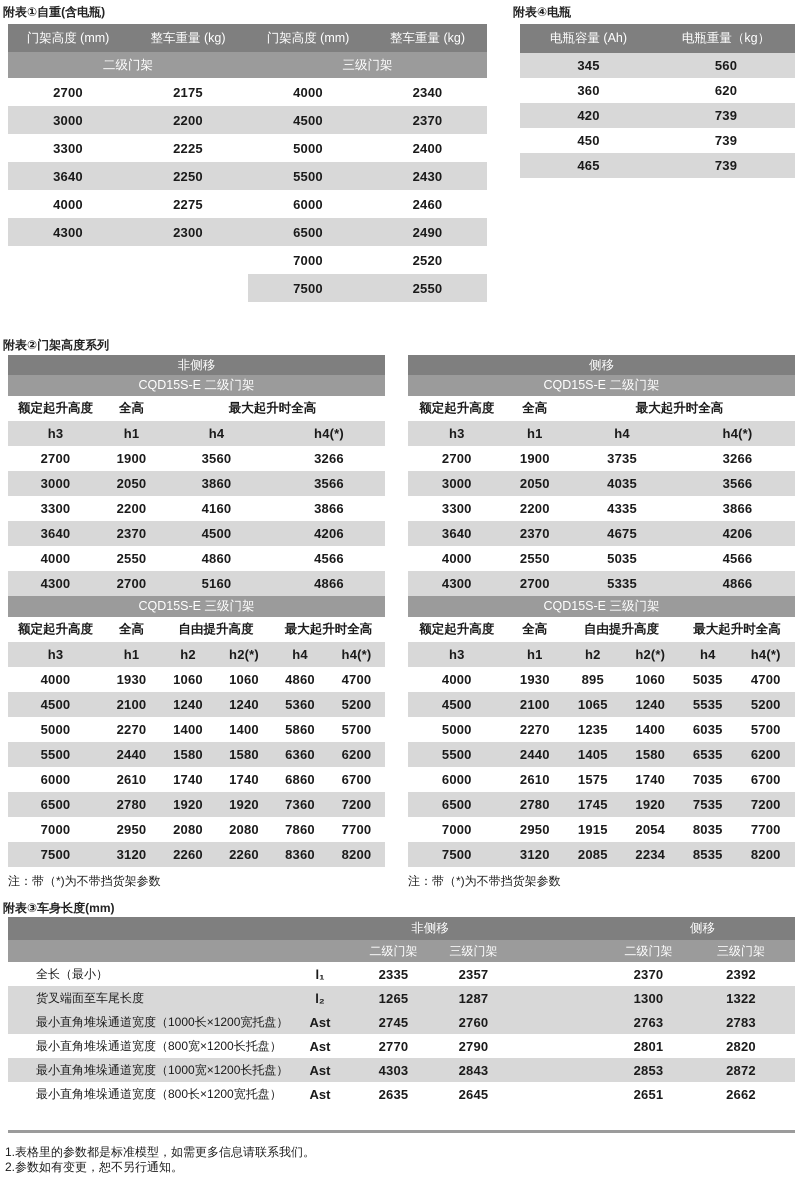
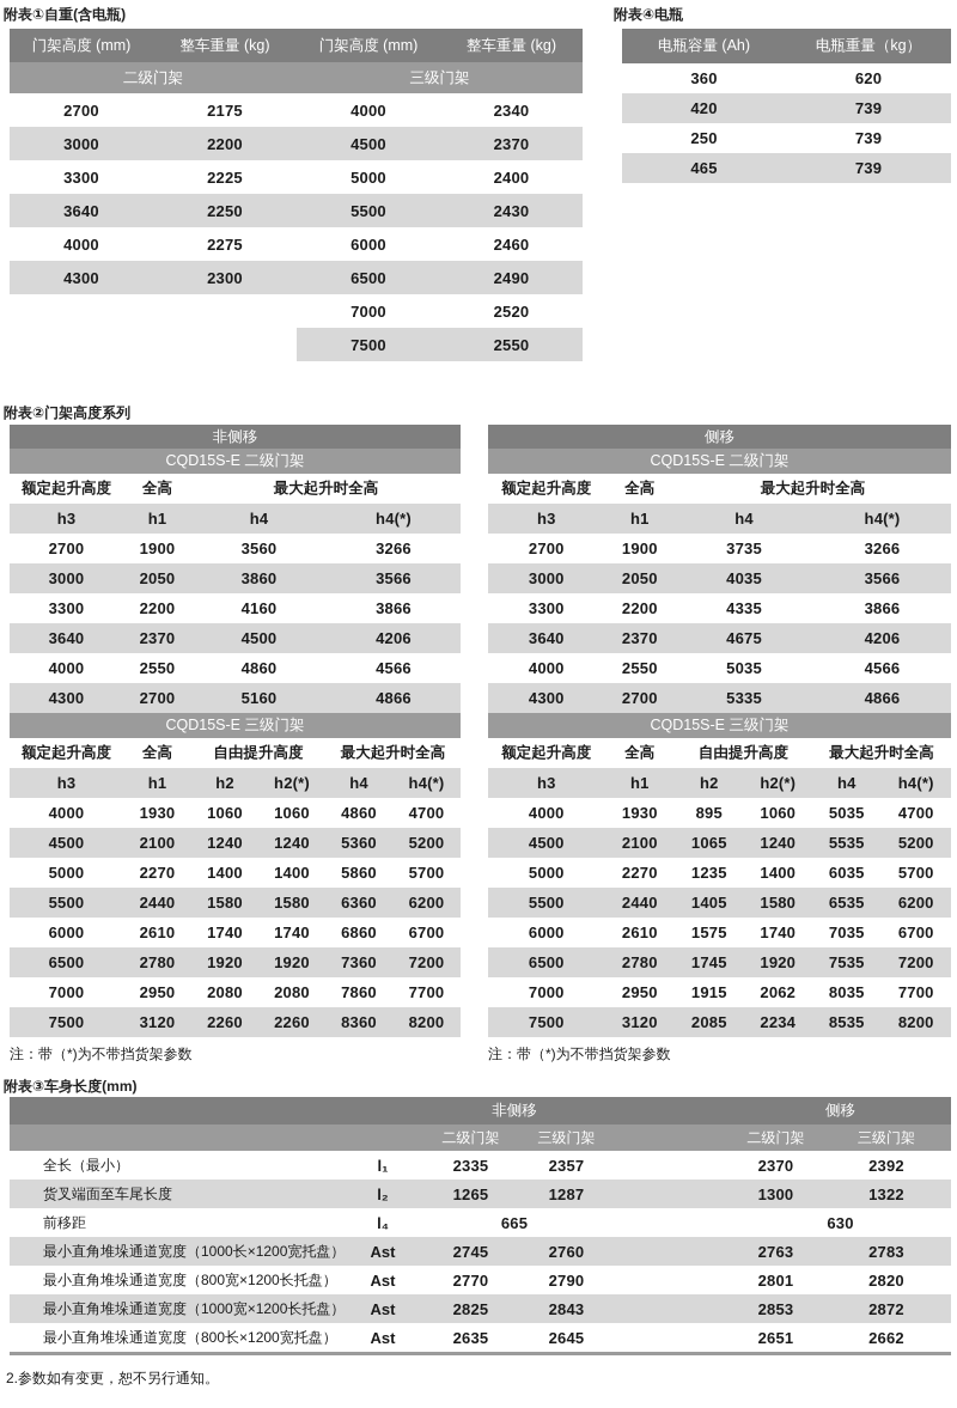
  附表①自重(含电瓶)
  门架高度 (mm)
  整车重量 (kg)
  门架高度 (mm)
  整车重量 (kg)
  二级门架
  三级门架
  2700
  2175
  4000
  2340
  3000
  2200
  4500
  2370
  3300
  2225
  5000
  2400
  3640
  2250
  5500
  2430
  4000
  2275
  6000
  2460
  4300
  2300
  6500
  2490
  7000
  2520
  7500
  2550
  附表④电瓶
  电瓶容量 (Ah)
  电瓶重量（kg）
- 345
- 560
  360
  620
  420
  739
- 450
+ 250
  739
  465
  739
  附表②门架高度系列
  非侧移
  CQD15S-E 二级门架
  额定起升高度
  全高
  最大起升时全高
  h3
  h1
  h4
  h4(*)
  2700
  1900
  3560
  3266
  3000
  2050
  3860
  3566
  3300
  2200
  4160
  3866
  3640
  2370
  4500
  4206
  4000
  2550
  4860
  4566
  4300
  2700
  5160
  4866
  CQD15S-E 三级门架
  额定起升高度
  全高
  自由提升高度
  最大起升时全高
  h3
  h1
  h2
  h2(*)
  h4
  h4(*)
  4000
  1930
  1060
  1060
  4860
  4700
  4500
  2100
  1240
  1240
  5360
  5200
  5000
  2270
  1400
  1400
  5860
  5700
  5500
  2440
  1580
  1580
  6360
  6200
  6000
  2610
  1740
  1740
  6860
  6700
  6500
  2780
  1920
  1920
  7360
  7200
  7000
  2950
  2080
  2080
  7860
  7700
  7500
  3120
  2260
  2260
  8360
  8200
  注：带（*)为不带挡货架参数
  侧移
  CQD15S-E 二级门架
  额定起升高度
  全高
  最大起升时全高
  h3
  h1
  h4
  h4(*)
  2700
  1900
  3735
  3266
  3000
  2050
  4035
  3566
  3300
  2200
  4335
  3866
  3640
  2370
  4675
  4206
  4000
  2550
  5035
  4566
  4300
  2700
  5335
  4866
  CQD15S-E 三级门架
  额定起升高度
  全高
  自由提升高度
  最大起升时全高
  h3
  h1
  h2
  h2(*)
  h4
  h4(*)
  4000
  1930
  895
  1060
  5035
  4700
  4500
  2100
  1065
  1240
  5535
  5200
  5000
  2270
  1235
  1400
  6035
  5700
  5500
  2440
  1405
  1580
  6535
  6200
  6000
  2610
  1575
  1740
  7035
  6700
  6500
  2780
  1745
  1920
  7535
  7200
  7000
  2950
  1915
- 2054
+ 2062
  8035
  7700
  7500
  3120
  2085
  2234
  8535
  8200
  注：带（*)为不带挡货架参数
  附表③车身长度(mm)
  非侧移
  侧移
  二级门架
  三级门架
  二级门架
  三级门架
  全长（最小）
  l₁
  2335
  2357
  2370
  2392
  货叉端面至车尾长度
  l₂
  1265
  1287
  1300
  1322
+ 前移距
+ l₄
+ 665
+ 630
  最小直角堆垛通道宽度（1000长×1200宽托盘）
  Ast
  2745
  2760
  2763
  2783
  最小直角堆垛通道宽度（800宽×1200长托盘）
  Ast
  2770
  2790
  2801
  2820
  最小直角堆垛通道宽度（1000宽×1200长托盘）
  Ast
- 4303
+ 2825
  2843
  2853
  2872
  最小直角堆垛通道宽度（800长×1200宽托盘）
  Ast
  2635
  2645
  2651
  2662
- 1.表格里的参数都是标准模型，如需更多信息请联系我们。
  2.参数如有变更，恕不另行通知。
